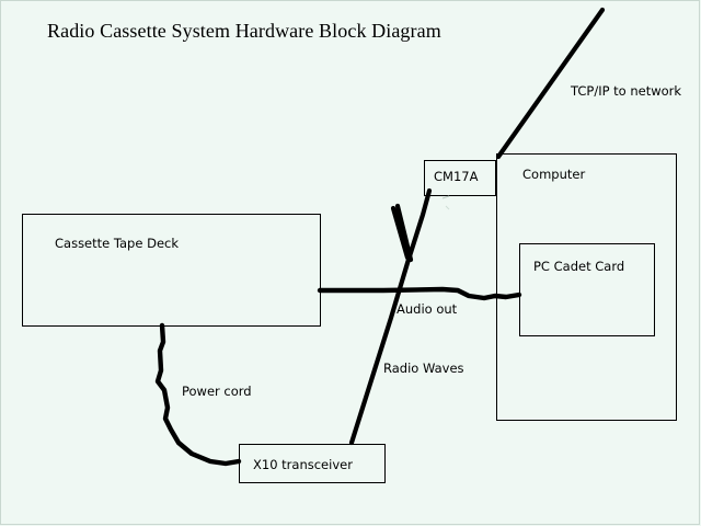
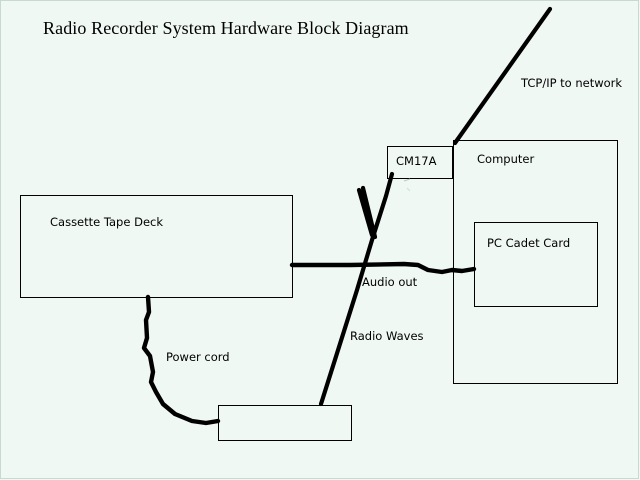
- Radio Cassette System Hardware Block Diagram
+ Radio Recorder System Hardware Block Diagram
  Cassette Tape Deck
  CM17A
  Computer
  PC Cadet Card
- X10 transceiver
  TCP/IP to network
  Audio out
  Radio Waves
  Power cord
